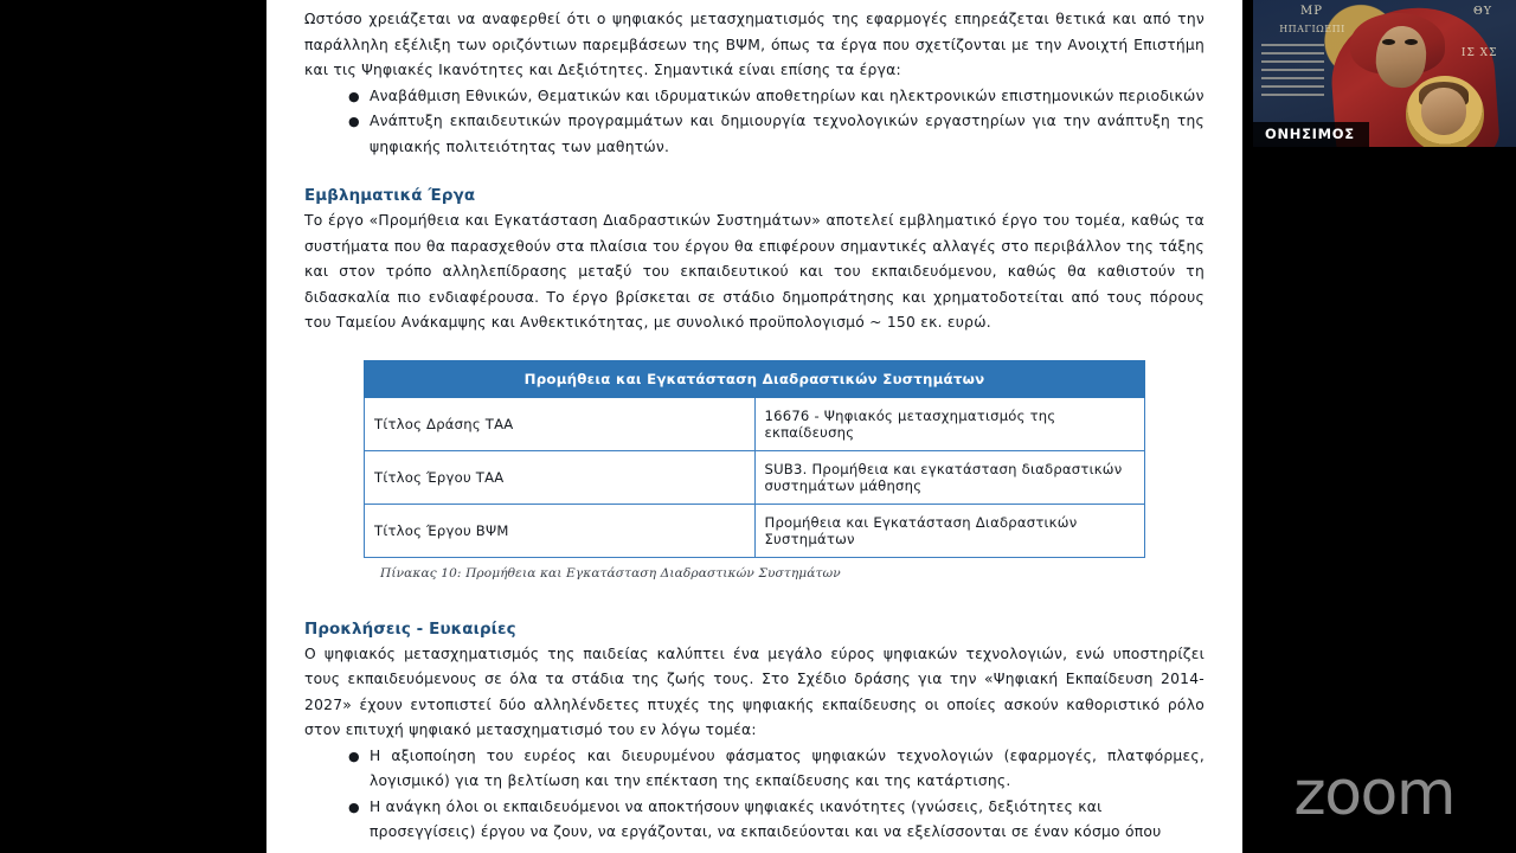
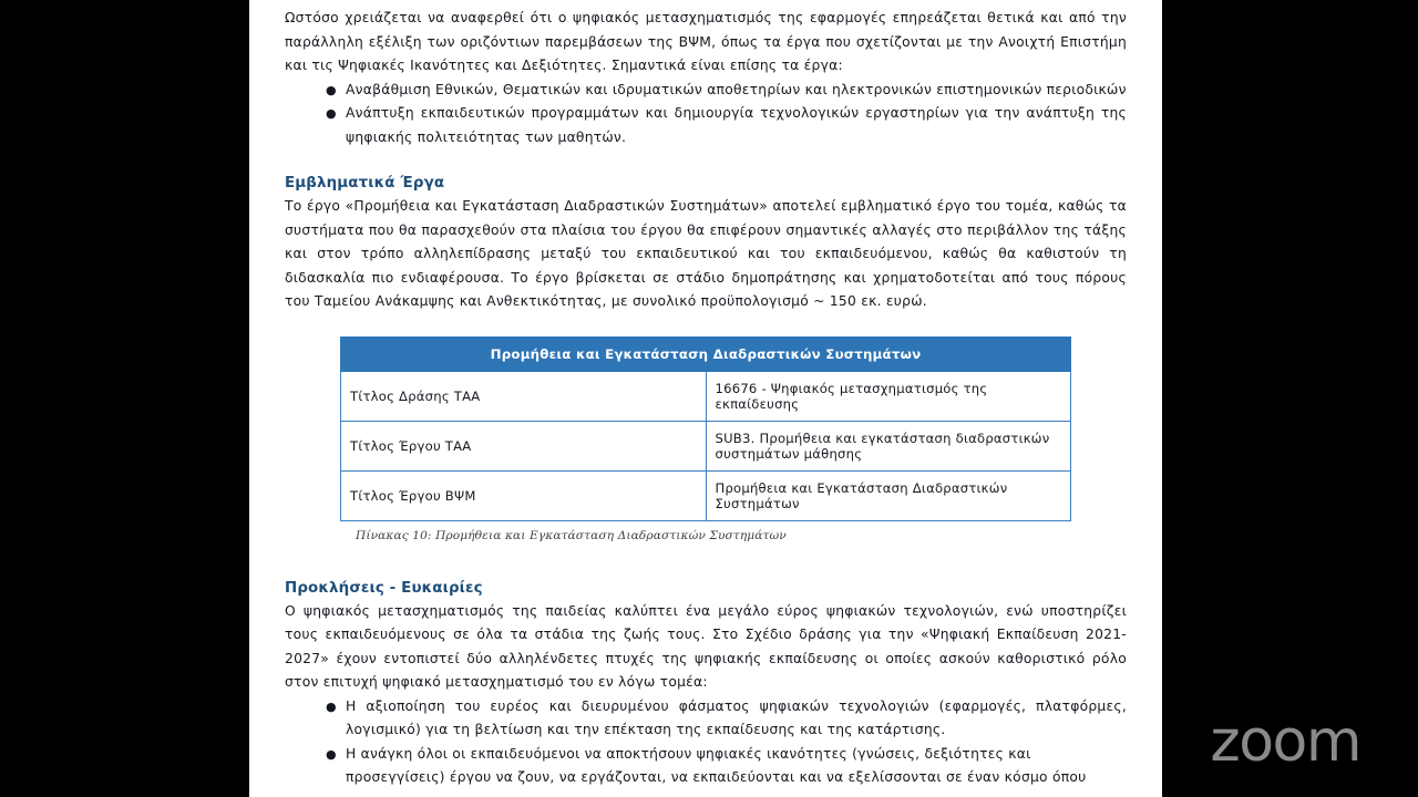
  Ωστόσο χρειάζεται να αναφερθεί ότι ο ψηφιακός μετασχηματισμός της εφαρμογές επηρεάζεται θετικά και από την παράλληλη εξέλιξη των οριζόντιων παρεμβάσεων της ΒΨΜ, όπως τα έργα που σχετίζονται με την Ανοιχτή Επιστήμη και τις Ψηφιακές Ικανότητες και Δεξιότητες. Σημαντικά είναι επίσης τα έργα:
  ●
  Αναβάθμιση Εθνικών, Θεματικών και ιδρυματικών αποθετηρίων και ηλεκτρονικών επιστημονικών περιοδικών
  ●
  Ανάπτυξη εκπαιδευτικών προγραμμάτων και δημιουργία τεχνολογικών εργαστηρίων για την ανάπτυξη της ψηφιακής πολιτειότητας των μαθητών.
  Εμβληματικά Έργα
  Το έργο «Προμήθεια και Εγκατάσταση Διαδραστικών Συστημάτων» αποτελεί εμβληματικό έργο του τομέα, καθώς τα συστήματα που θα παρασχεθούν στα πλαίσια του έργου θα επιφέρουν σημαντικές αλλαγές στο περιβάλλον της τάξης και στον τρόπο αλληλεπίδρασης μεταξύ του εκπαιδευτικού και του εκπαιδευόμενου, καθώς θα καθιστούν τη διδασκαλία πιο ενδιαφέρουσα. Το έργο βρίσκεται σε στάδιο δημοπράτησης και χρηματοδοτείται από τους πόρους του Ταμείου Ανάκαμψης και Ανθεκτικότητας, με συνολικό προϋπολογισμό ~ 150 εκ. ευρώ.
  Προμήθεια και Εγκατάσταση Διαδραστικών Συστημάτων
  Τίτλος Δράσης ΤΑΑ	16676 - Ψηφιακός μετασχηματισμός της εκπαίδευσης
  Τίτλος Έργου ΤΑΑ	SUB3. Προμήθεια και εγκατάσταση διαδραστικών συστημάτων μάθησης
  Τίτλος Έργου ΒΨΜ	Προμήθεια και Εγκατάσταση Διαδραστικών Συστημάτων
  Πίνακας 10: Προμήθεια και Εγκατάσταση Διαδραστικών Συστημάτων
  Προκλήσεις - Ευκαιρίες
- Ο ψηφιακός μετασχηματισμός της παιδείας καλύπτει ένα μεγάλο εύρος ψηφιακών τεχνολογιών, ενώ υποστηρίζει τους εκπαιδευόμενους σε όλα τα στάδια της ζωής τους. Στο Σχέδιο δράσης για την «Ψηφιακή Εκπαίδευση 2014-2027» έχουν εντοπιστεί δύο αλληλένδετες πτυχές της ψηφιακής εκπαίδευσης οι οποίες ασκούν καθοριστικό ρόλο στον επιτυχή ψηφιακό μετασχηματισμό του εν λόγω τομέα:
+ Ο ψηφιακός μετασχηματισμός της παιδείας καλύπτει ένα μεγάλο εύρος ψηφιακών τεχνολογιών, ενώ υποστηρίζει τους εκπαιδευόμενους σε όλα τα στάδια της ζωής τους. Στο Σχέδιο δράσης για την «Ψηφιακή Εκπαίδευση 2021-2027» έχουν εντοπιστεί δύο αλληλένδετες πτυχές της ψηφιακής εκπαίδευσης οι οποίες ασκούν καθοριστικό ρόλο στον επιτυχή ψηφιακό μετασχηματισμό του εν λόγω τομέα:
  ●
  Η αξιοποίηση του ευρέος και διευρυμένου φάσματος ψηφιακών τεχνολογιών (εφαρμογές, πλατφόρμες, λογισμικό) για τη βελτίωση και την επέκταση της εκπαίδευσης και της κατάρτισης.
  ●
  Η ανάγκη όλοι οι εκπαιδευόμενοι να αποκτήσουν ψηφιακές ικανότητες (γνώσεις, δεξιότητες και
  προσεγγίσεις) έργου να ζουν, να εργάζονται, να εκπαιδεύονται και να εξελίσσονται σε έναν κόσμο όπου
- ΜΡ
- ΗΠΑΓΙΩΕΠΙ
- ΘΥ
- ΙΣ ΧΣ
- ΟΝΗΣΙΜΟΣ
  zoom
